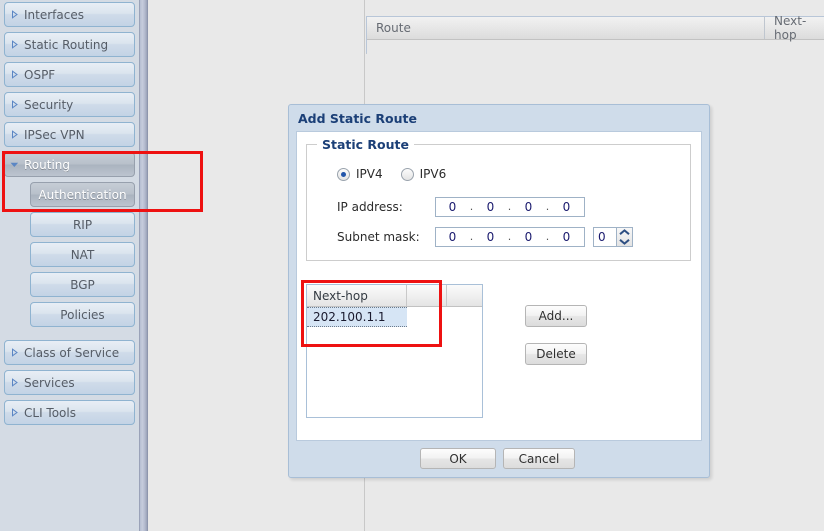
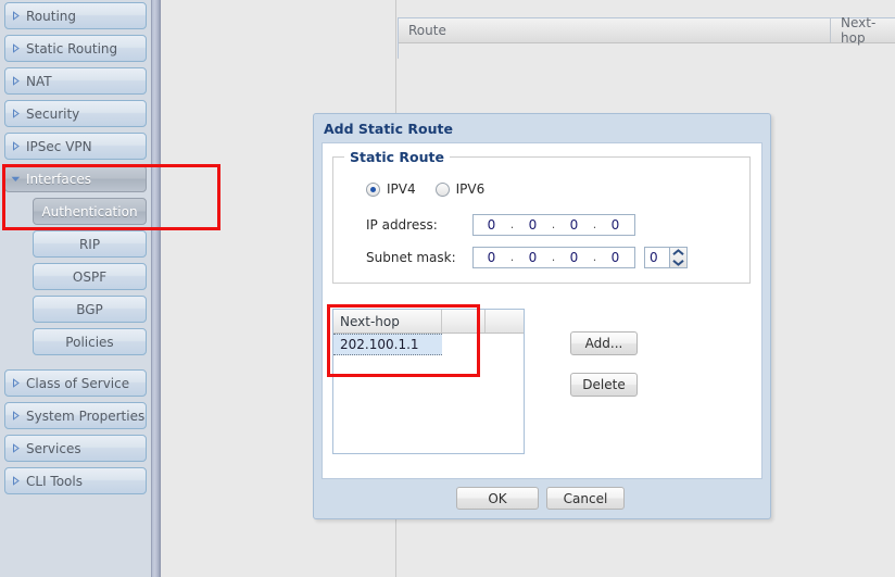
- Interfaces
+ Routing
  Static Routing
- OSPF
+ NAT
  Security
  IPSec VPN
- Routing
+ Interfaces
  Authentication
  RIP
- NAT
+ OSPF
  BGP
  Policies
  Class of Service
+ System Properties
  Services
  CLI Tools
  Route
  Next-hop
  Add Static Route
  Static Route
  IPV4
  IPV6
  IP address:
  0
  .
  0
  .
  0
  .
  0
  Subnet mask:
  0
  .
  0
  .
  0
  .
  0
  0
  Next-hop
  202.100.1.1
  Add...
  Delete
  OK
  Cancel
